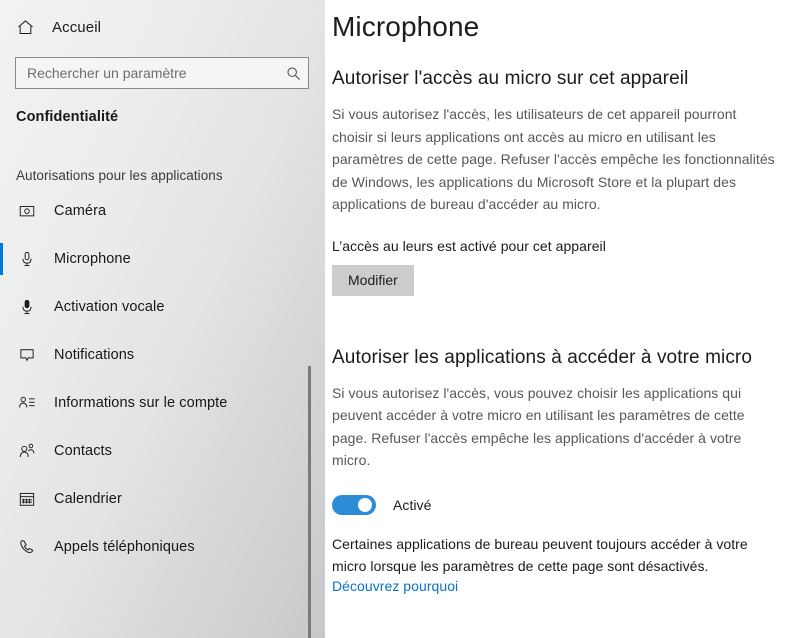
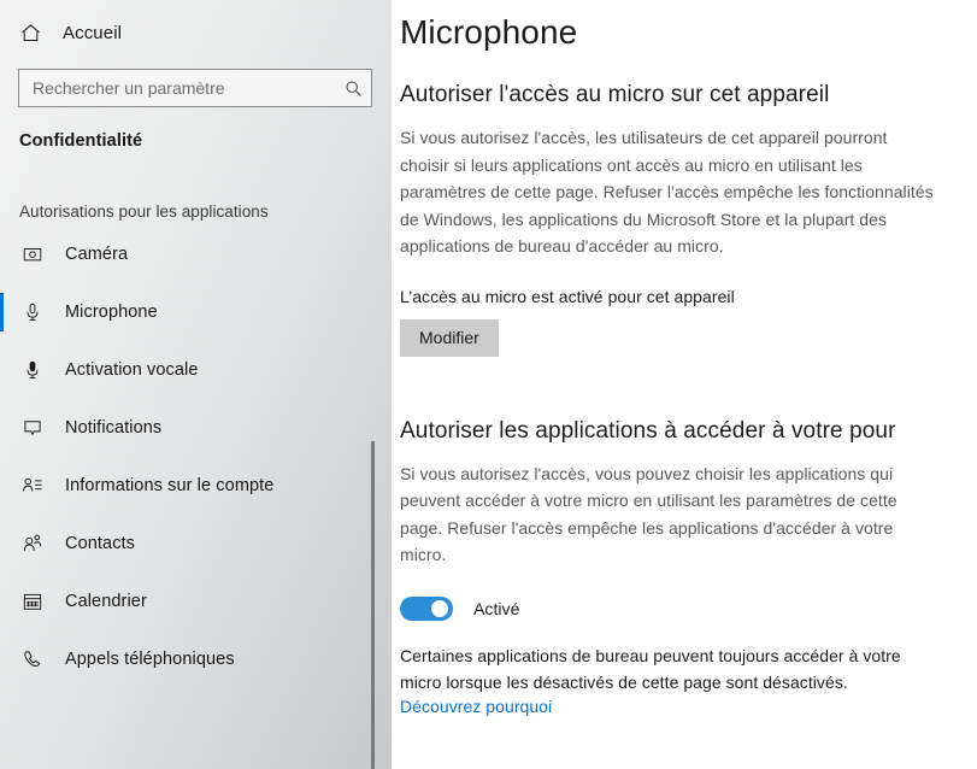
  Accueil
  Rechercher un paramètre
  Confidentialité
  Autorisations pour les applications
  Caméra
  Microphone
  Activation vocale
  Notifications
  Informations sur le compte
  Contacts
  Calendrier
  Appels téléphoniques
  Microphone
  Autoriser l'accès au micro sur cet appareil
  Si vous autorisez l'accès, les utilisateurs de cet appareil pourront choisir si leurs applications ont accès au micro en utilisant les paramètres de cette page. Refuser l'accès empêche les fonctionnalités de Windows, les applications du Microsoft Store et la plupart des applications de bureau d'accéder au micro.
- L’accès au leurs est activé pour cet appareil
+ L’accès au micro est activé pour cet appareil
  Modifier
- Autoriser les applications à accéder à votre micro
+ Autoriser les applications à accéder à votre pour
  Si vous autorisez l'accès, vous pouvez choisir les applications qui peuvent accéder à votre micro en utilisant les paramètres de cette page. Refuser l'accès empêche les applications d'accéder à votre micro.
  Activé
- Certaines applications de bureau peuvent toujours accéder à votre micro lorsque les paramètres de cette page sont désactivés.
+ Certaines applications de bureau peuvent toujours accéder à votre micro lorsque les désactivés de cette page sont désactivés.
  Découvrez pourquoi
